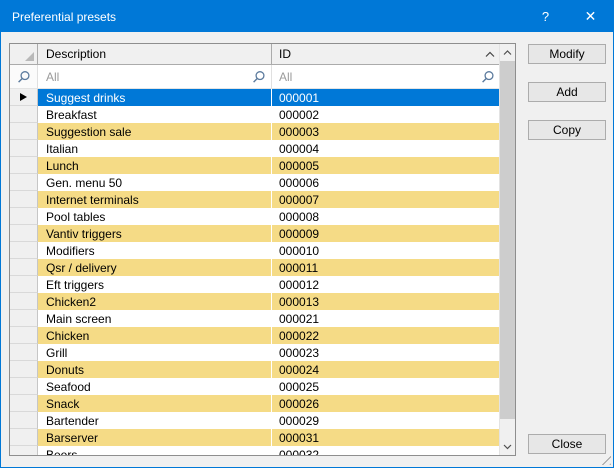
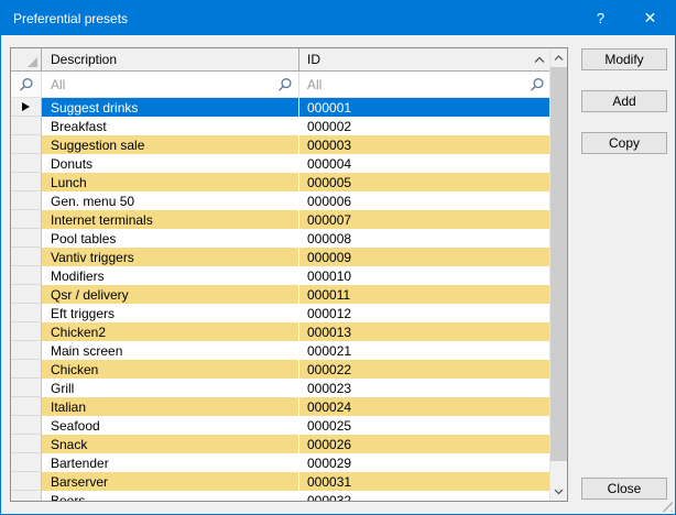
  Preferential presets
  ?
  ✕
  Description
  ID
  All
  All
  Suggest drinks
  000001
  Breakfast
  000002
  Suggestion sale
  000003
- Italian
+ Donuts
  000004
  Lunch
  000005
  Gen. menu 50
  000006
  Internet terminals
  000007
  Pool tables
  000008
  Vantiv triggers
  000009
  Modifiers
  000010
  Qsr / delivery
  000011
  Eft triggers
  000012
  Chicken2
  000013
  Main screen
  000021
  Chicken
  000022
  Grill
  000023
- Donuts
+ Italian
  000024
  Seafood
  000025
  Snack
  000026
  Bartender
  000029
  Barserver
  000031
  Beers
  000032
  Modify
  Add
  Copy
  Close
